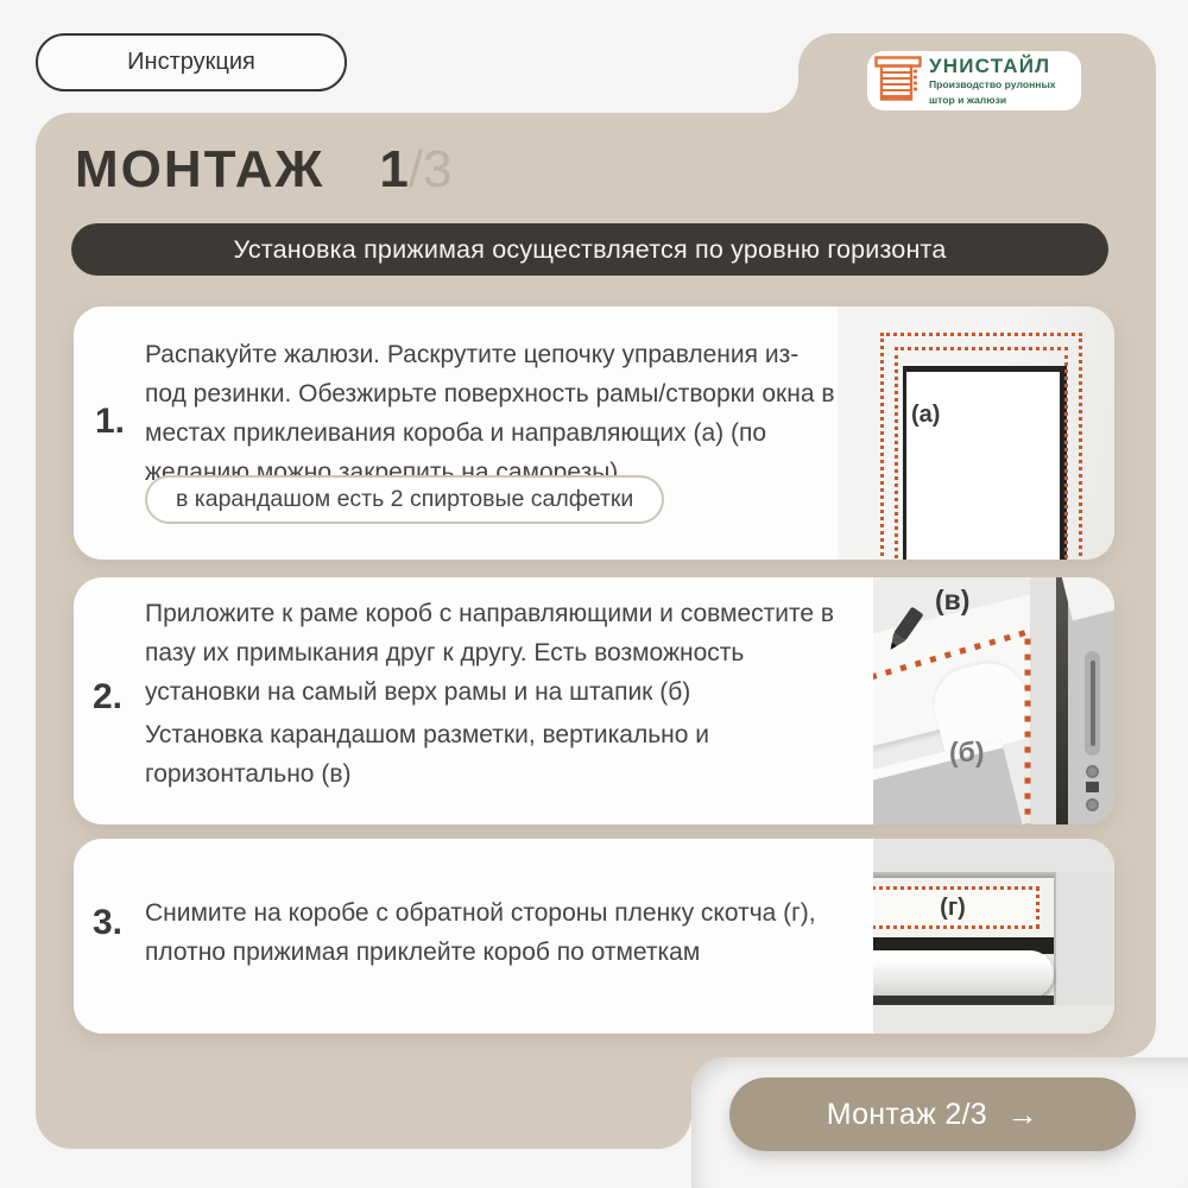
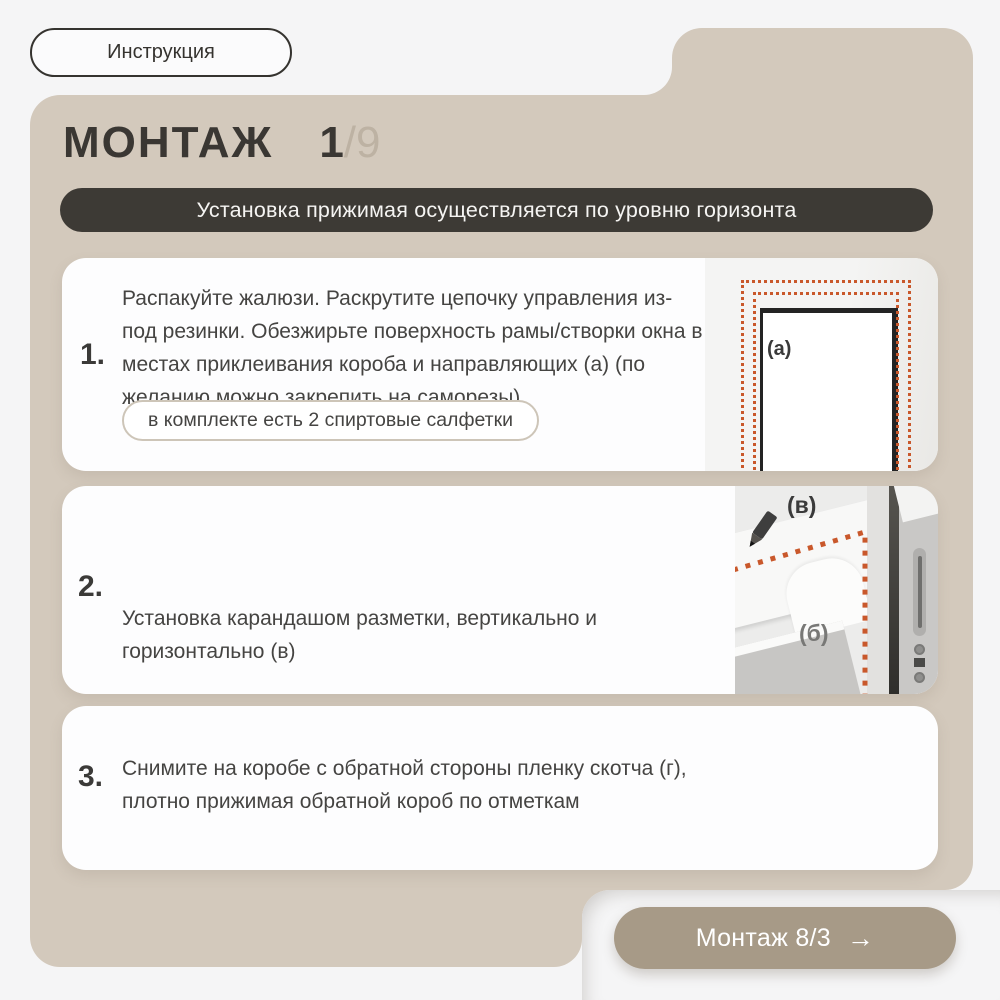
  Инструкция
- УНИСТАЙЛ
- Производство рулонных
- штор и жалюзи
  МОНТАЖ
- 1/3
+ 1/9
  Установка прижимая осуществляется по уровню горизонта
  1.
  Распакуйте жалюзи. Раскрутите цепочку управления из-под резинки. Обезжирьте поверхность рамы/створки окна в местах приклеивания короба и направляющих (а) (по желанию можно закрепить на саморезы)
- в карандашом есть 2 спиртовые салфетки
+ в комплекте есть 2 спиртовые салфетки
  (а)
  2.
- Приложите к раме короб с направляющими и совместите в пазу их примыкания друг к другу. Есть возможность установки на самый верх рамы и на штапик (б)
  Установка карандашом разметки, вертикально и горизонтально (в)
  (в)
  (б)
  3.
- Снимите на коробе с обратной стороны пленку скотча (г), плотно прижимая приклейте короб по отметкам
+ Снимите на коробе с обратной стороны пленку скотча (г), плотно прижимая обратной короб по отметкам
- (г)
- Монтаж 2/3
+ Монтаж 8/3
  →
